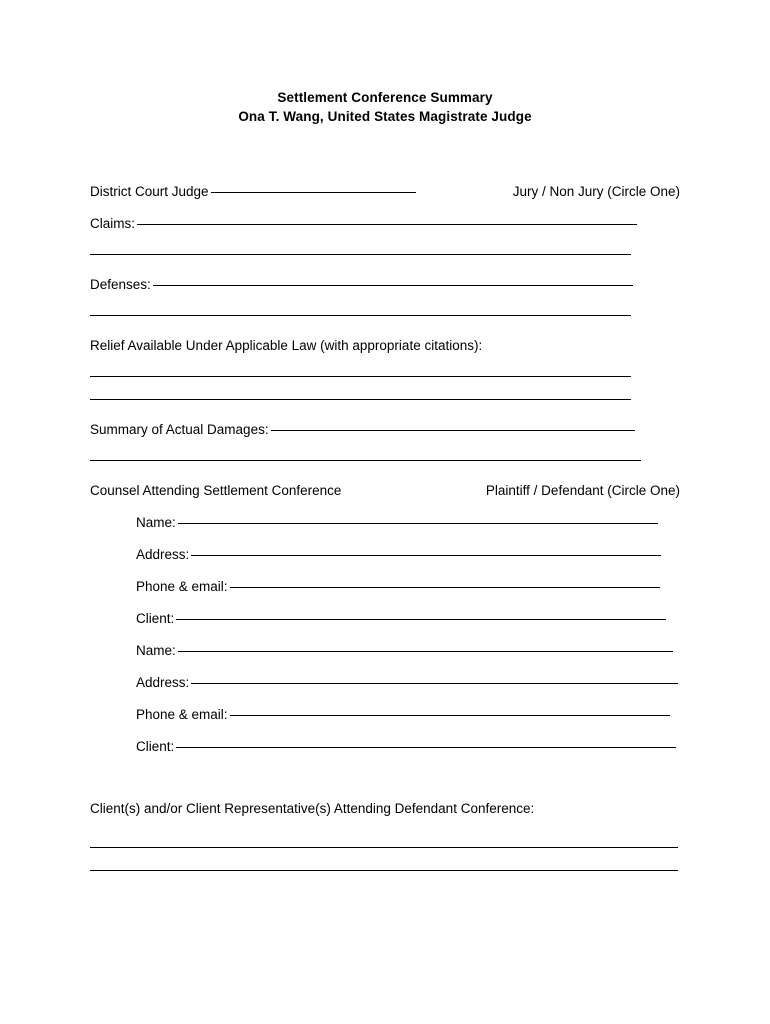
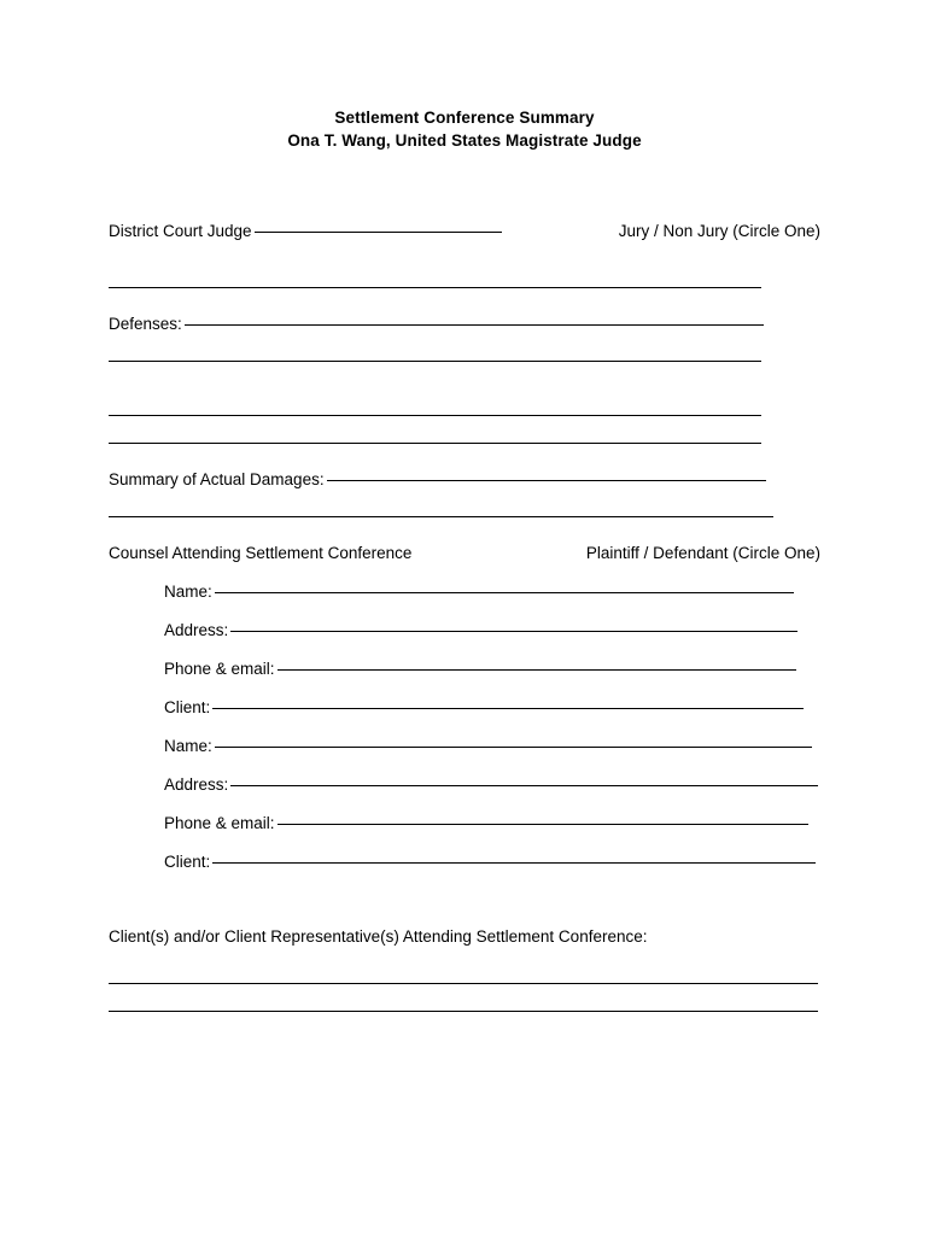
  Settlement Conference Summary
  Ona T. Wang, United States Magistrate Judge
  District Court Judge
  Jury / Non Jury (Circle One)
- Claims:
  Defenses:
- Relief Available Under Applicable Law (with appropriate citations):
  Summary of Actual Damages:
  Counsel Attending Settlement Conference
  Plaintiff / Defendant (Circle One)
  Name:
  Address:
  Phone & email:
  Client:
  Name:
  Address:
  Phone & email:
  Client:
- Client(s) and/or Client Representative(s) Attending Defendant Conference:
+ Client(s) and/or Client Representative(s) Attending Settlement Conference:
